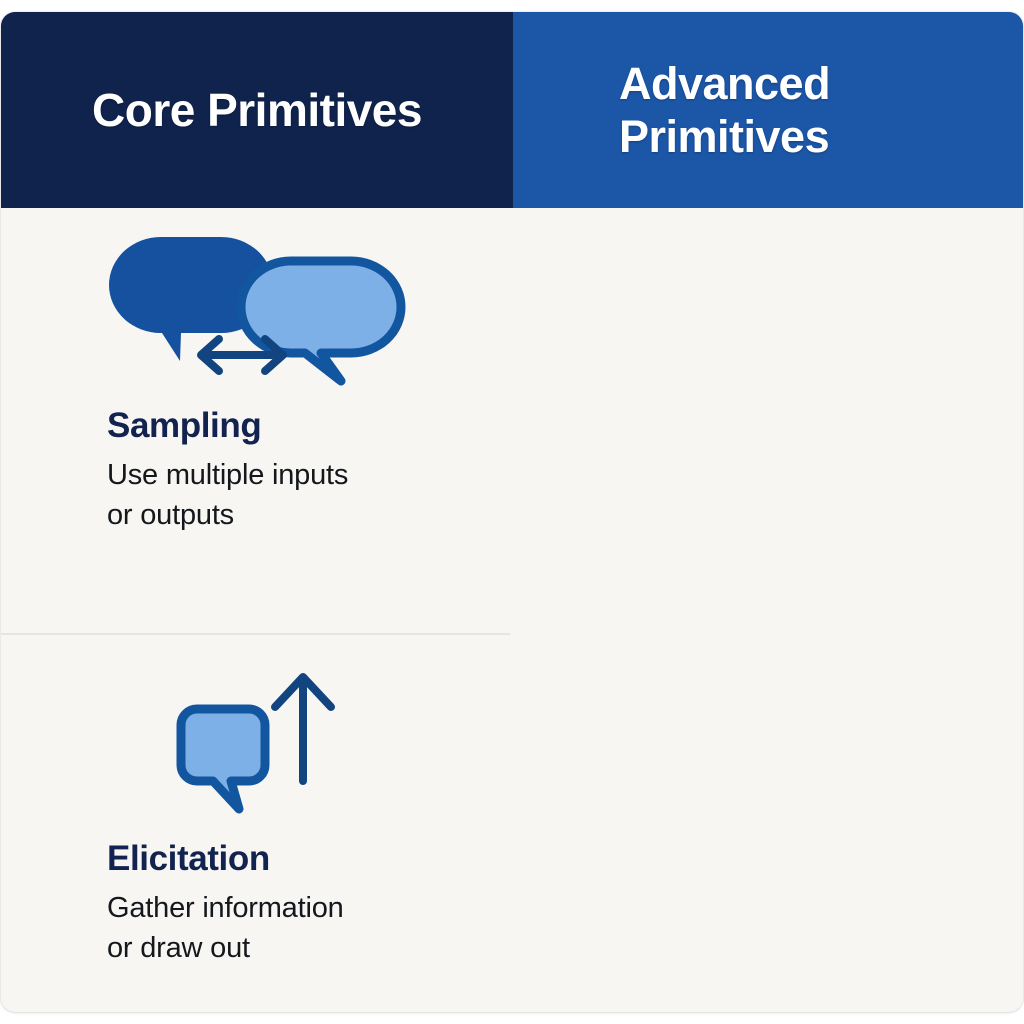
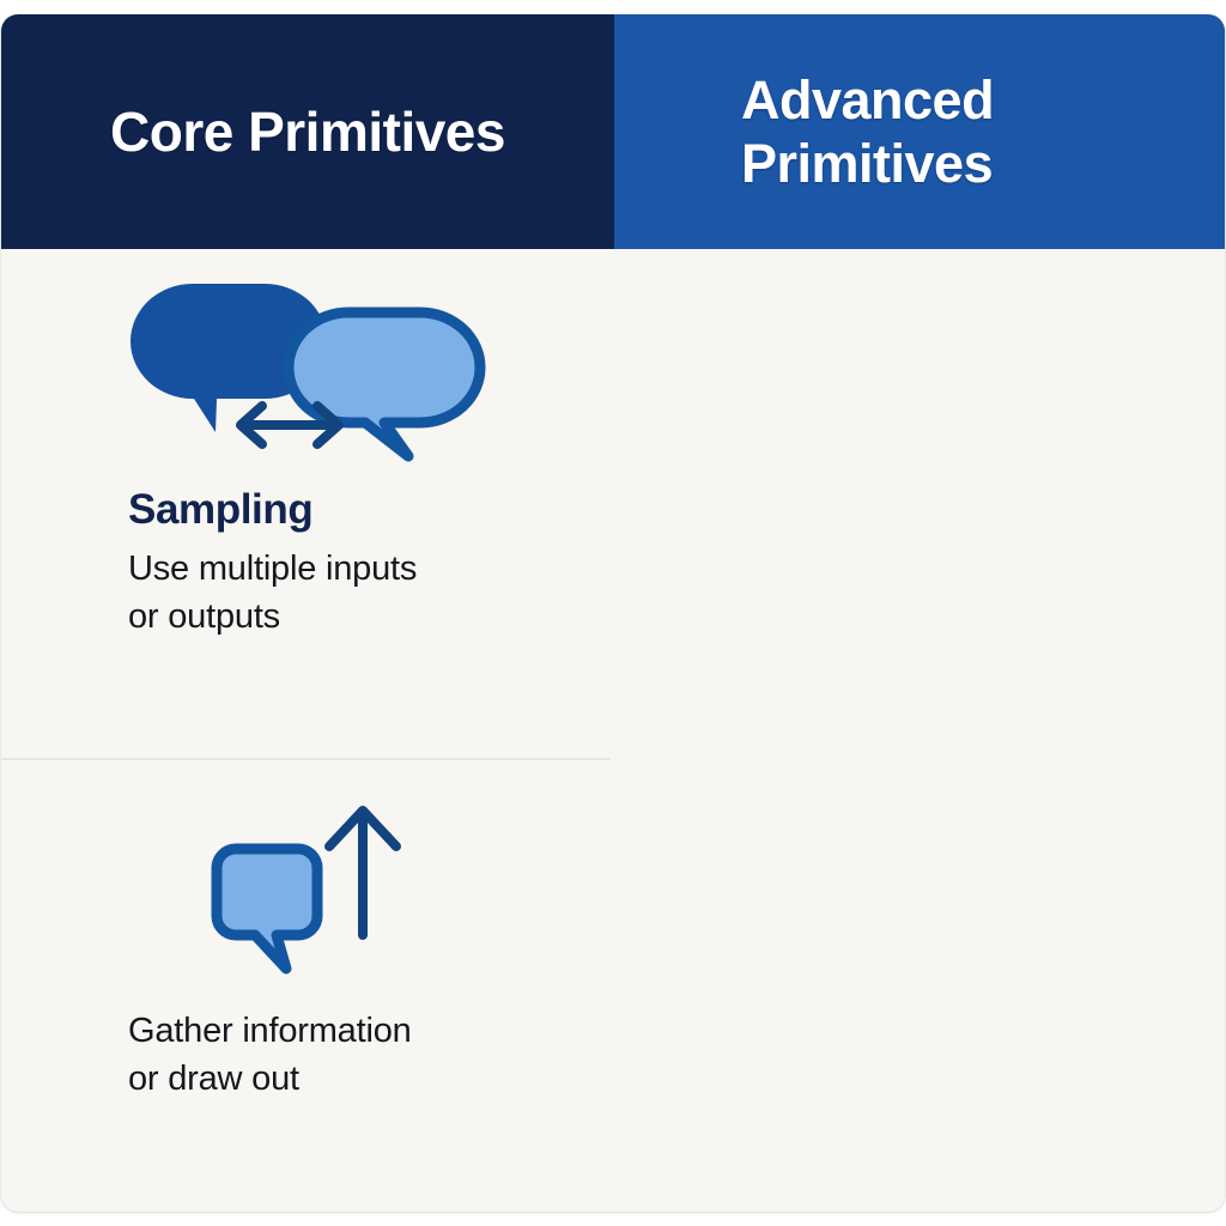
  Core Primitives
  Advanced
  Primitives
  Sampling
  Use multiple inputs
  or outputs
- Elicitation
  Gather information
  or draw out
